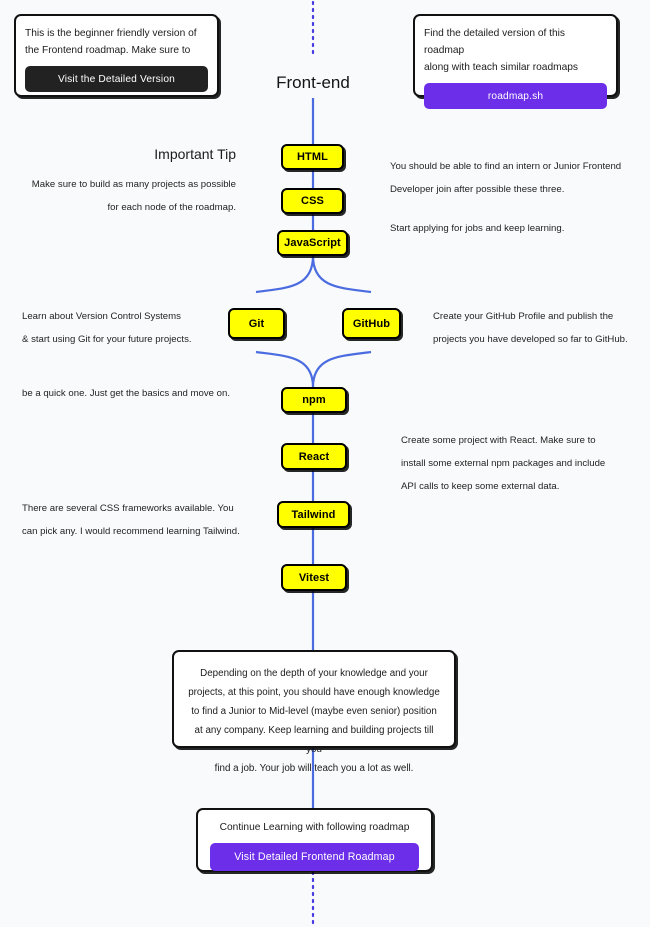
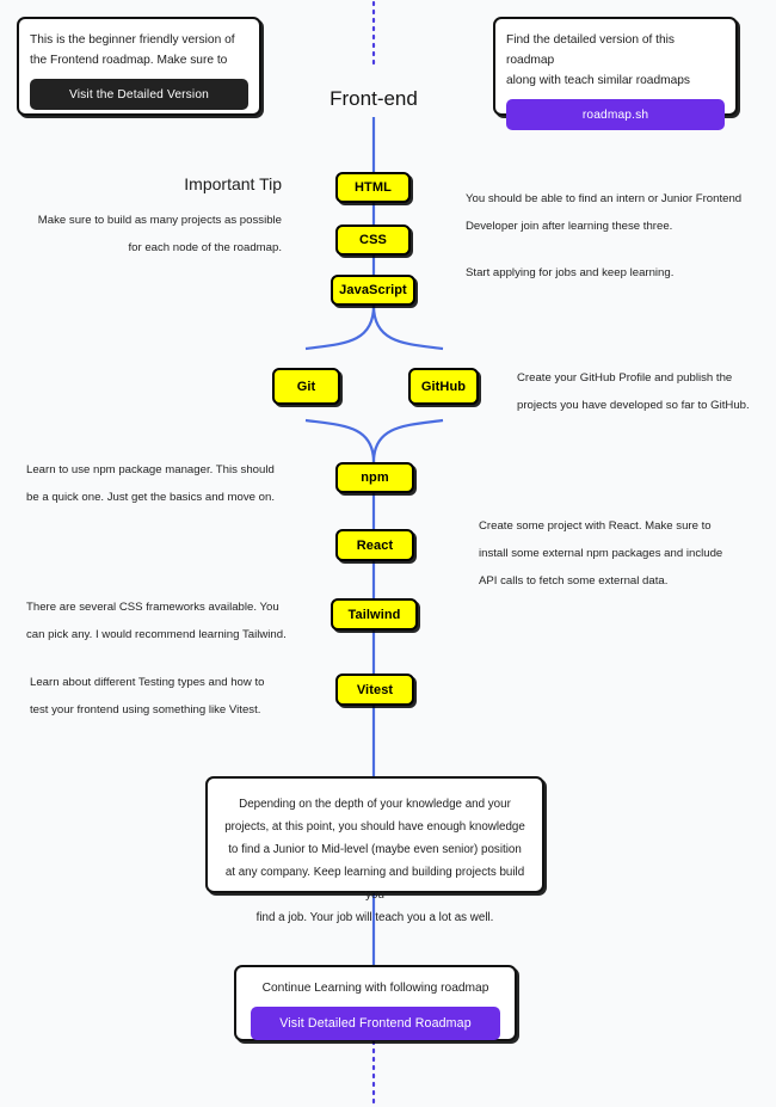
  This is the beginner friendly version of
  the Frontend roadmap. Make sure to
  Visit the Detailed Version
  Find the detailed version of this roadmap
  along with teach similar roadmaps
  roadmap.sh
  Front-end
  Important Tip
  Make sure to build as many projects as possible
  for each node of the roadmap.
  You should be able to find an intern or Junior Frontend
- Developer join after possible these three.
+ Developer join after learning these three.
  Start applying for jobs and keep learning.
  HTML
  CSS
  JavaScript
  Git
  GitHub
  npm
  React
  Tailwind
  Vitest
- Learn about Version Control Systems
- & start using Git for your future projects.
  Create your GitHub Profile and publish the
  projects you have developed so far to GitHub.
+ Learn to use npm package manager. This should
  be a quick one. Just get the basics and move on.
  Create some project with React. Make sure to
  install some external npm packages and include
- API calls to keep some external data.
+ API calls to fetch some external data.
  There are several CSS frameworks available. You
  can pick any. I would recommend learning Tailwind.
+ Learn about different Testing types and how to
+ test your frontend using something like Vitest.
  Depending on the depth of your knowledge and your
  projects, at this point, you should have enough knowledge
  to find a Junior to Mid-level (maybe even senior) position
- at any company. Keep learning and building projects till you
+ at any company. Keep learning and building projects build you
  find a job. Your job will teach you a lot as well.
  Continue Learning with following roadmap
  Visit Detailed Frontend Roadmap
